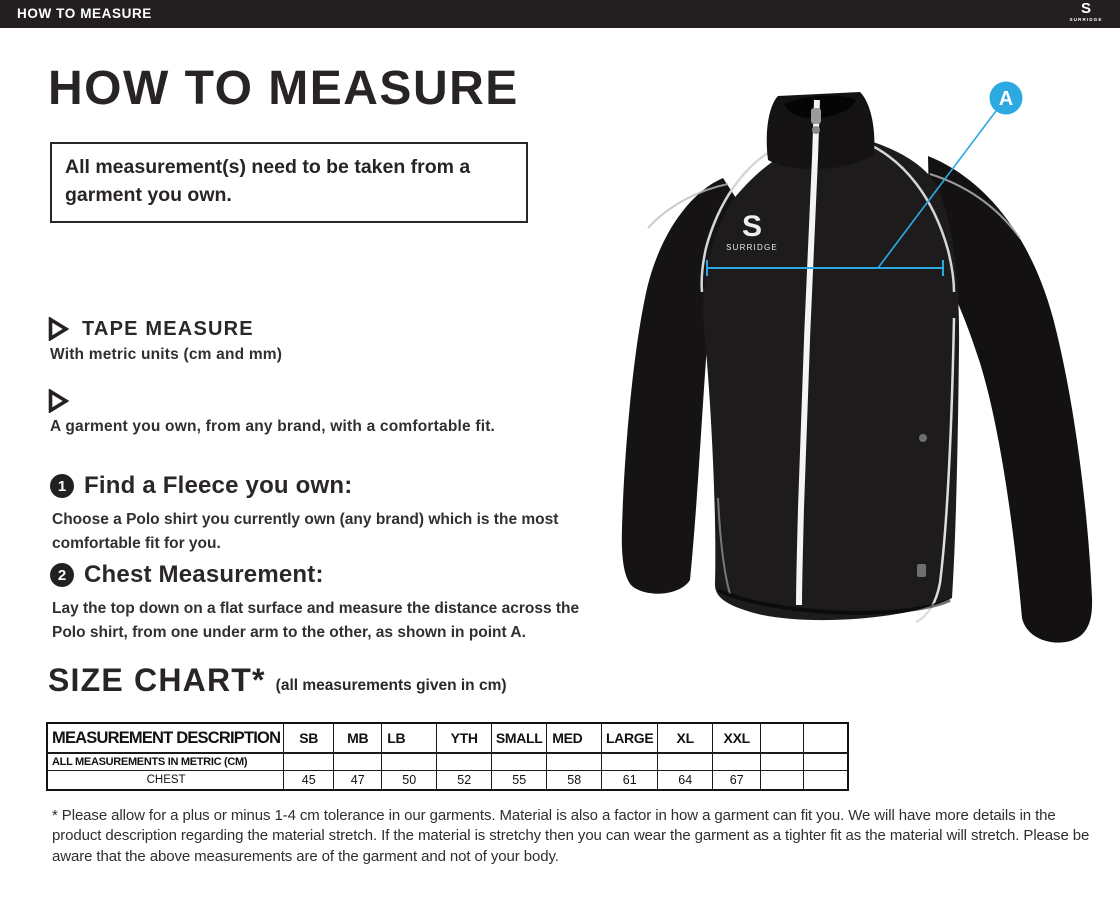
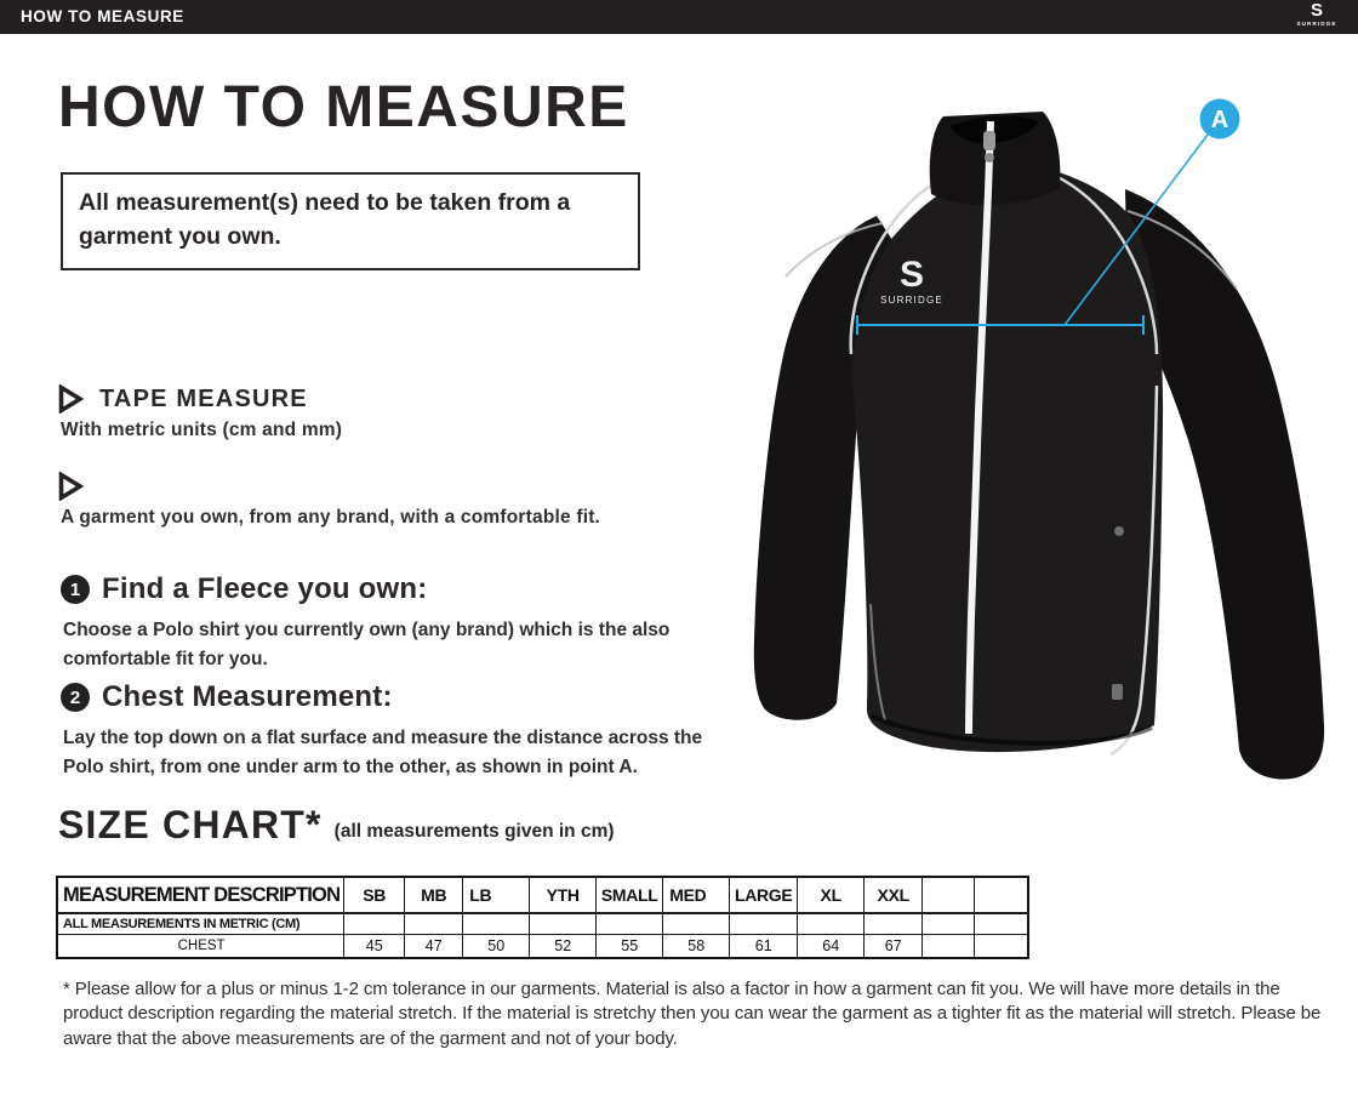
  HOW TO MEASURE
  S
  HOW TO MEASURE
  All measurement(s) need to be taken from a garment you own.
  TAPE MEASURE
  With metric units (cm and mm)
  A garment you own, from any brand, with a comfortable fit.
  1
  Find a Fleece you own:
- Choose a Polo shirt you currently own (any brand) which is the most comfortable fit for you.
+ Choose a Polo shirt you currently own (any brand) which is the also comfortable fit for you.
  2
  Chest Measurement:
  Lay the top down on a flat surface and measure the distance across the Polo shirt, from one under arm to the other, as shown in point A.
  SIZE CHART*
  (all measurements given in cm)
  MEASUREMENT DESCRIPTION	SB	MB	LB	YTH	SMALL	MED	LARGE	XL	XXL
  ALL MEASUREMENTS IN METRIC (CM)
  CHEST	45	47	50	52	55	58	61	64	67
- * Please allow for a plus or minus 1-4 cm tolerance in our garments. Material is also a factor in how a garment can fit you. We will have more details in the product description regarding the material stretch. If the material is stretchy then you can wear the garment as a tighter fit as the material will stretch. Please be aware that the above measurements are of the garment and not of your body.
+ * Please allow for a plus or minus 1-2 cm tolerance in our garments. Material is also a factor in how a garment can fit you. We will have more details in the product description regarding the material stretch. If the material is stretchy then you can wear the garment as a tighter fit as the material will stretch. Please be aware that the above measurements are of the garment and not of your body.
  S
  SURRIDGE
  A
